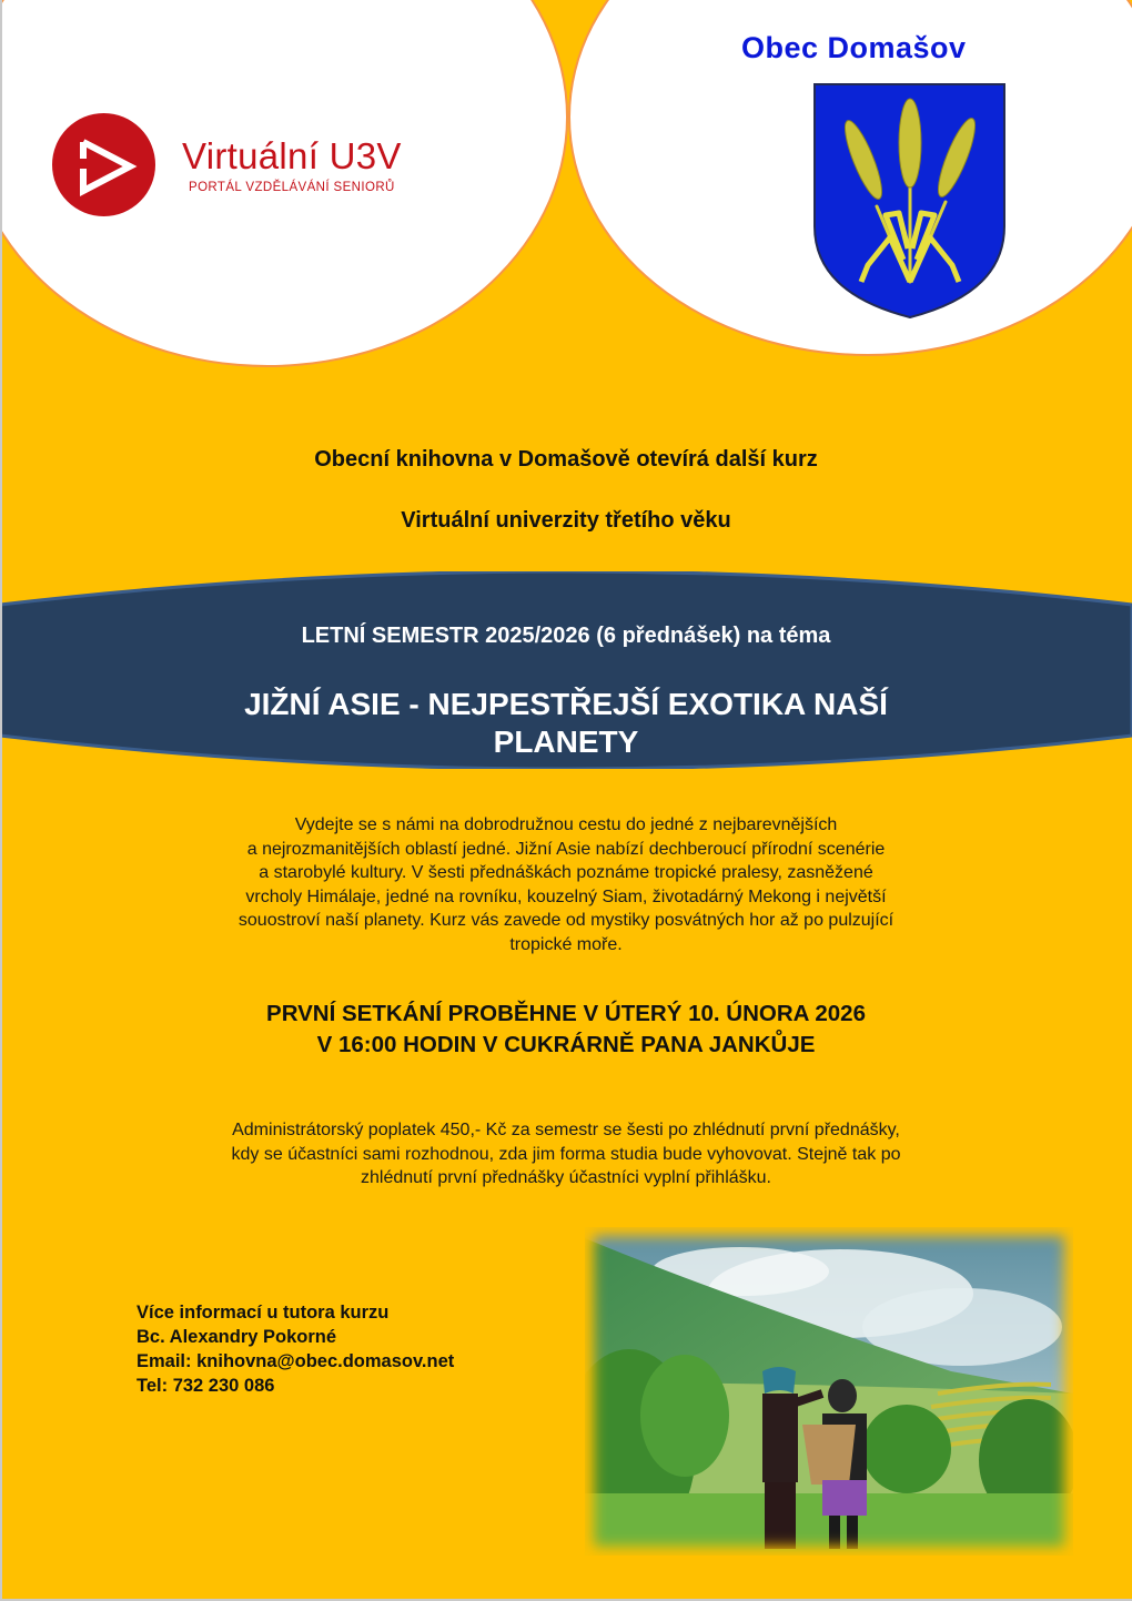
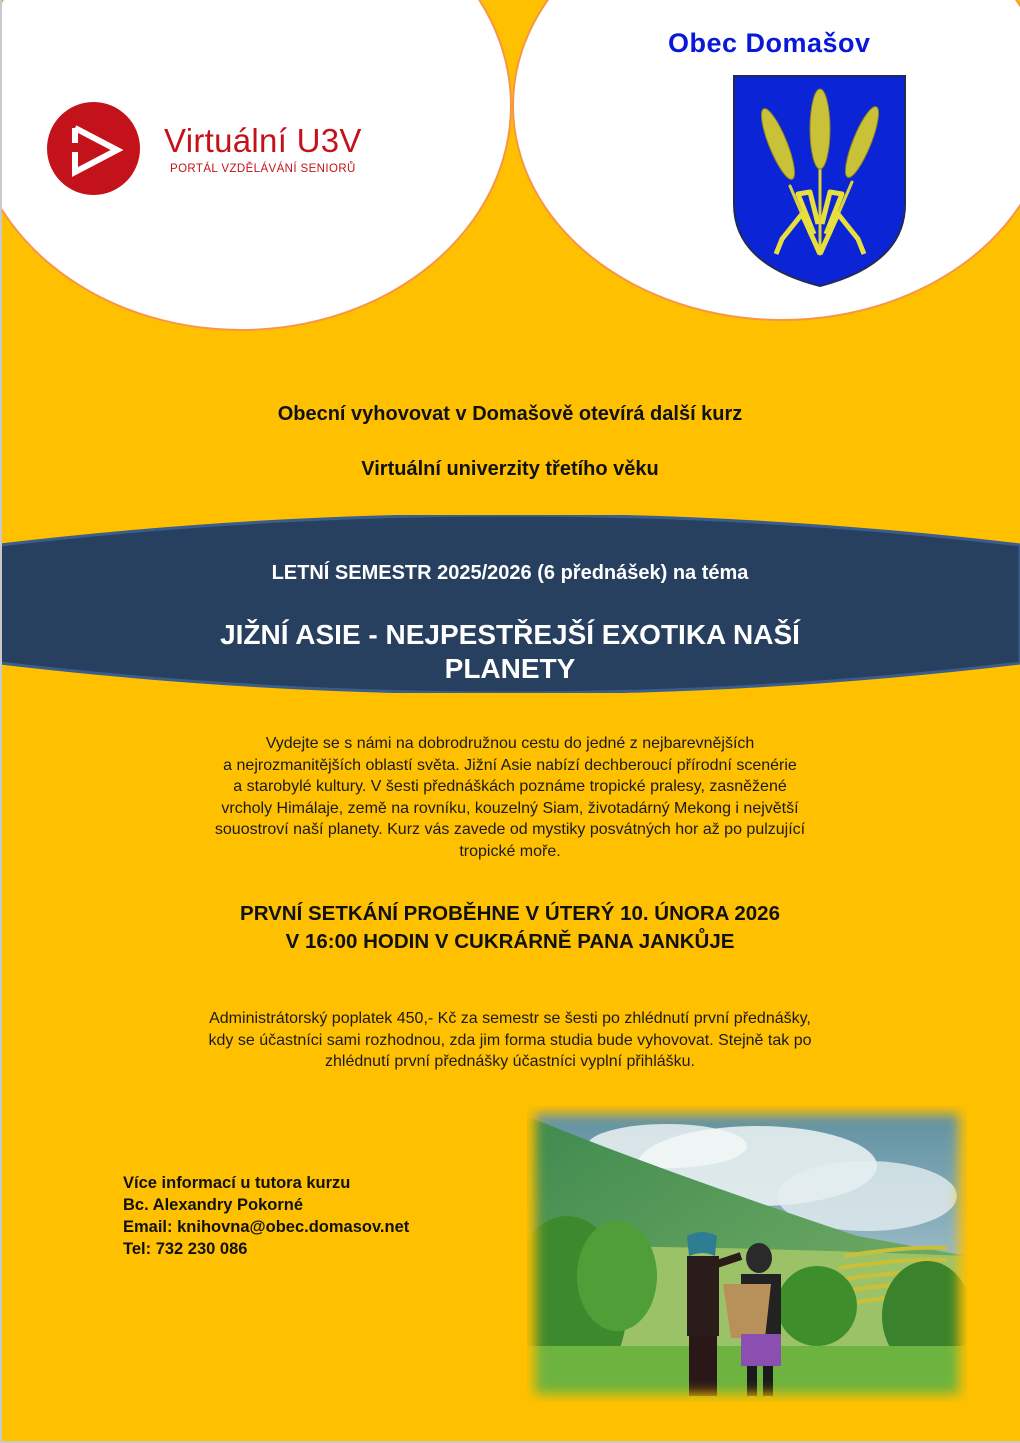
  Virtuální U3V
  PORTÁL VZDĚLÁVÁNÍ SENIORŮ
  Obec Domašov
- Obecní knihovna v Domašově otevírá další kurz
+ Obecní vyhovovat v Domašově otevírá další kurz
  Virtuální univerzity třetího věku
  LETNÍ SEMESTR 2025/2026 (6 přednášek) na téma
  JIŽNÍ ASIE - NEJPESTŘEJŠÍ EXOTIKA NAŠÍ
  PLANETY
  Vydejte se s námi na dobrodružnou cestu do jedné z nejbarevnějších
- a nejrozmanitějších oblastí jedné. Jižní Asie nabízí dechberoucí přírodní scenérie
+ a nejrozmanitějších oblastí světa. Jižní Asie nabízí dechberoucí přírodní scenérie
  a starobylé kultury. V šesti přednáškách poznáme tropické pralesy, zasněžené
- vrcholy Himálaje, jedné na rovníku, kouzelný Siam, životadárný Mekong i největší
+ vrcholy Himálaje, země na rovníku, kouzelný Siam, životadárný Mekong i největší
  souostroví naší planety. Kurz vás zavede od mystiky posvátných hor až po pulzující
  tropické moře.
  PRVNÍ SETKÁNÍ PROBĚHNE V ÚTERÝ 10. ÚNORA 2026
  V 16:00 HODIN V CUKRÁRNĚ PANA JANKŮJE
  Administrátorský poplatek 450,- Kč za semestr se šesti po zhlédnutí první přednášky,
  kdy se účastníci sami rozhodnou, zda jim forma studia bude vyhovovat. Stejně tak po
  zhlédnutí první přednášky účastníci vyplní přihlášku.
  Více informací u tutora kurzu
  Bc. Alexandry Pokorné
  Email: knihovna@obec.domasov.net
  Tel: 732 230 086
